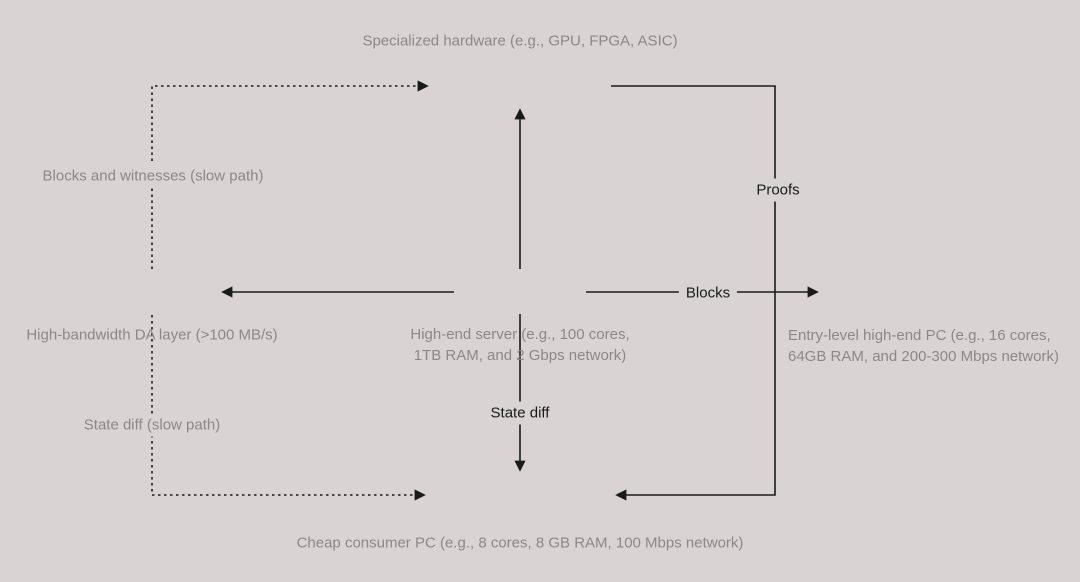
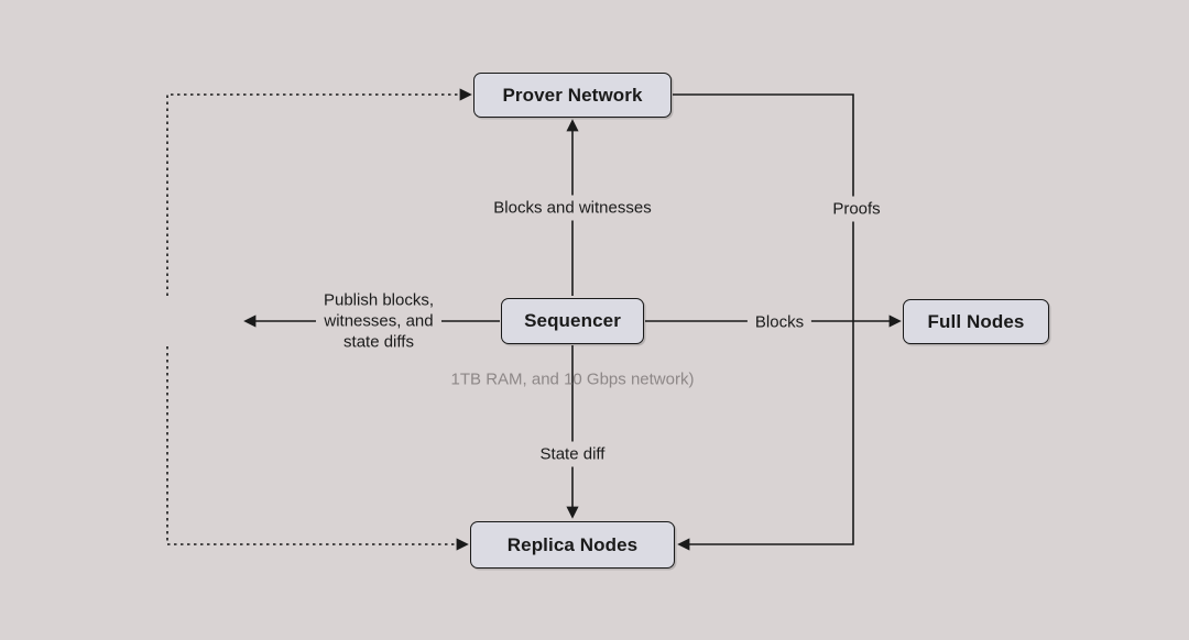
+ Prover Network
+ Sequencer
+ Full Nodes
+ Replica Nodes
+ Blocks and witnesses
+ Publish blocks,
+ witnesses, and
+ state diffs
  Blocks
  Proofs
  State diff
- Blocks and witnesses (slow path)
- State diff (slow path)
- Specialized hardware (e.g., GPU, FPGA, ASIC)
- High-bandwidth DA layer (>100 MB/s)
- High-end server (e.g., 100 cores,
- 1TB RAM, and 2 Gbps network)
+ 1TB RAM, and 10 Gbps network)
- Entry-level high-end PC (e.g., 16 cores,
- 64GB RAM, and 200-300 Mbps network)
- Cheap consumer PC (e.g., 8 cores, 8 GB RAM, 100 Mbps network)
